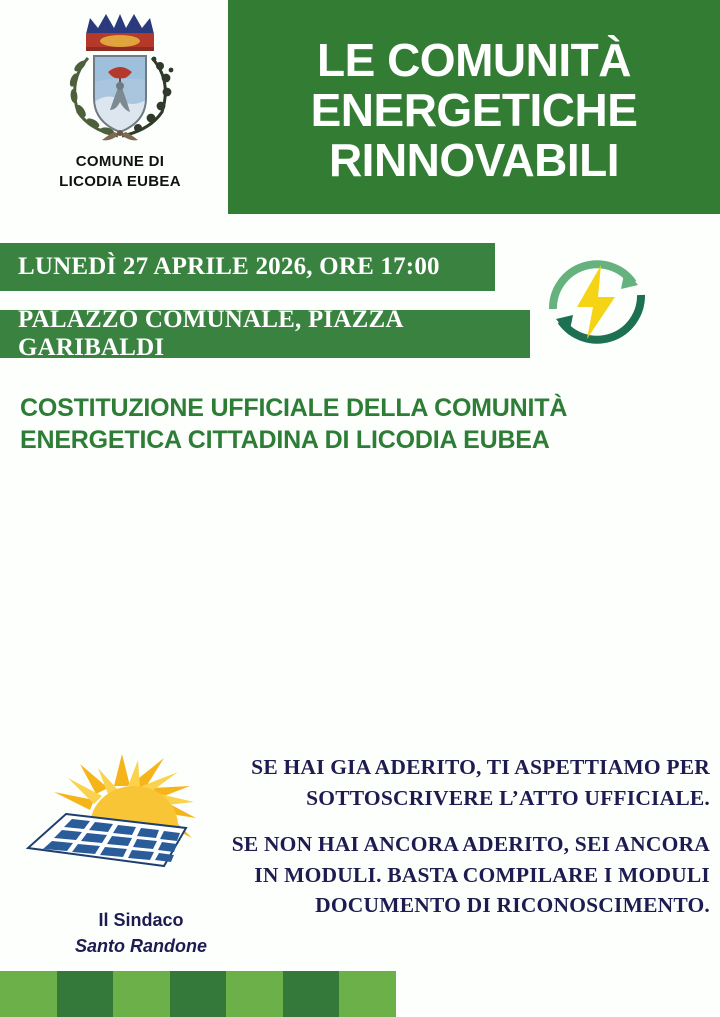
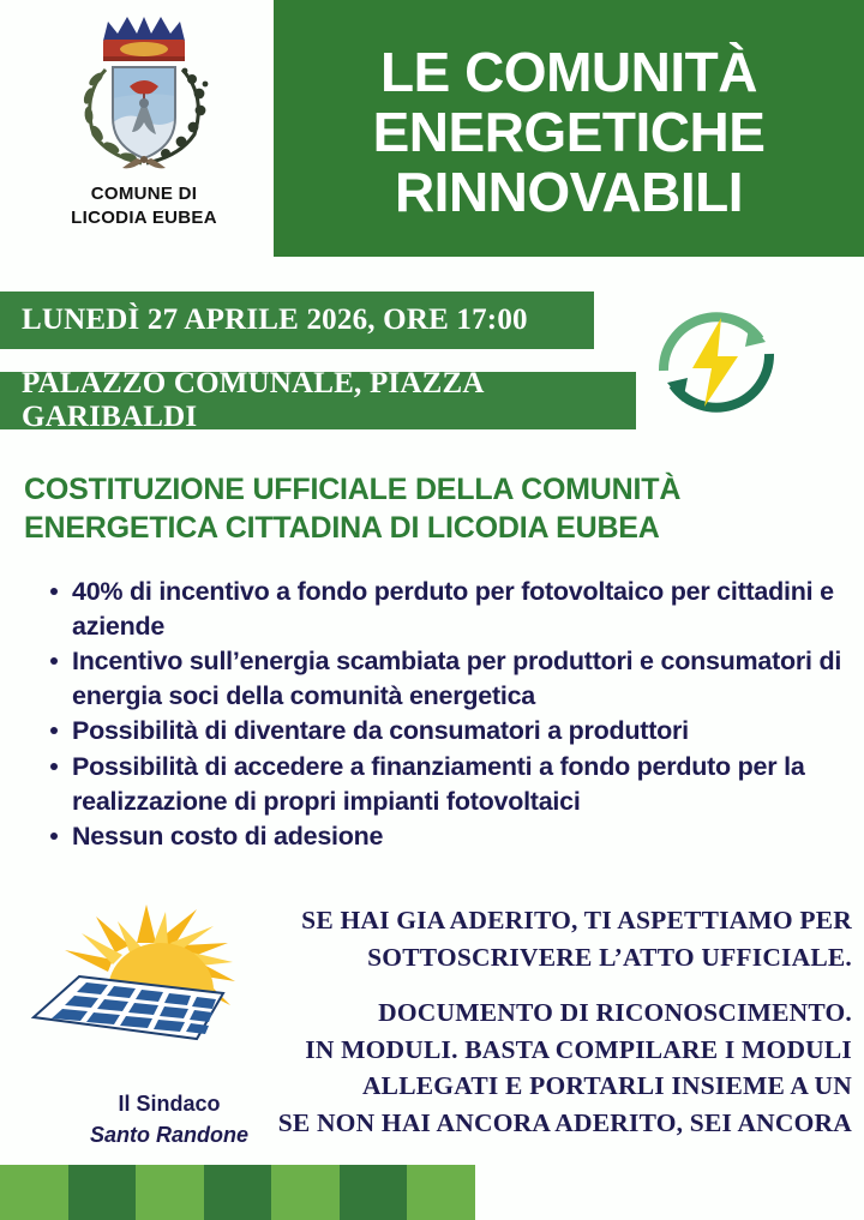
  LE COMUNITÀ
  ENERGETICHE
  RINNOVABILI
  COMUNE DI
  LICODIA EUBEA
  LUNEDÌ 27 APRILE 2026, ORE 17:00
  PALAZZO COMUNALE, PIAZZA GARIBALDI
  COSTITUZIONE UFFICIALE DELLA COMUNITÀ
  ENERGETICA CITTADINA DI LICODIA EUBEA
+ 40% di incentivo a fondo perduto per fotovoltaico per cittadini e aziende
+ Incentivo sull’energia scambiata per produttori e consumatori di energia soci della comunità energetica
+ Possibilità di diventare da consumatori a produttori
+ Possibilità di accedere a finanziamenti a fondo perduto per la realizzazione di propri impianti fotovoltaici
+ Nessun costo di adesione
  SE HAI GIA ADERITO, TI ASPETTIAMO PER
  SOTTOSCRIVERE L’ATTO UFFICIALE.
- SE NON HAI ANCORA ADERITO, SEI ANCORA
+ DOCUMENTO DI RICONOSCIMENTO.
  IN MODULI. BASTA COMPILARE I MODULI
+ ALLEGATI E PORTARLI INSIEME A UN
- DOCUMENTO DI RICONOSCIMENTO.
+ SE NON HAI ANCORA ADERITO, SEI ANCORA
  Il Sindaco
  Santo Randone
